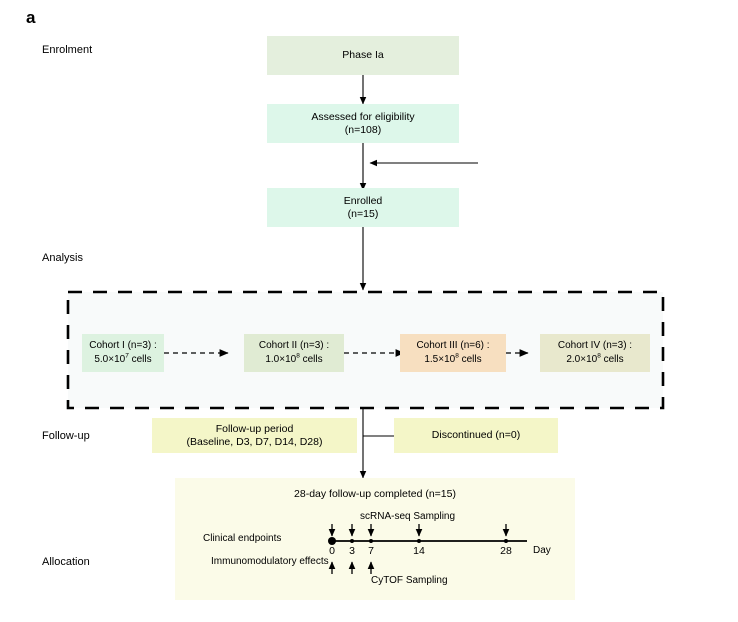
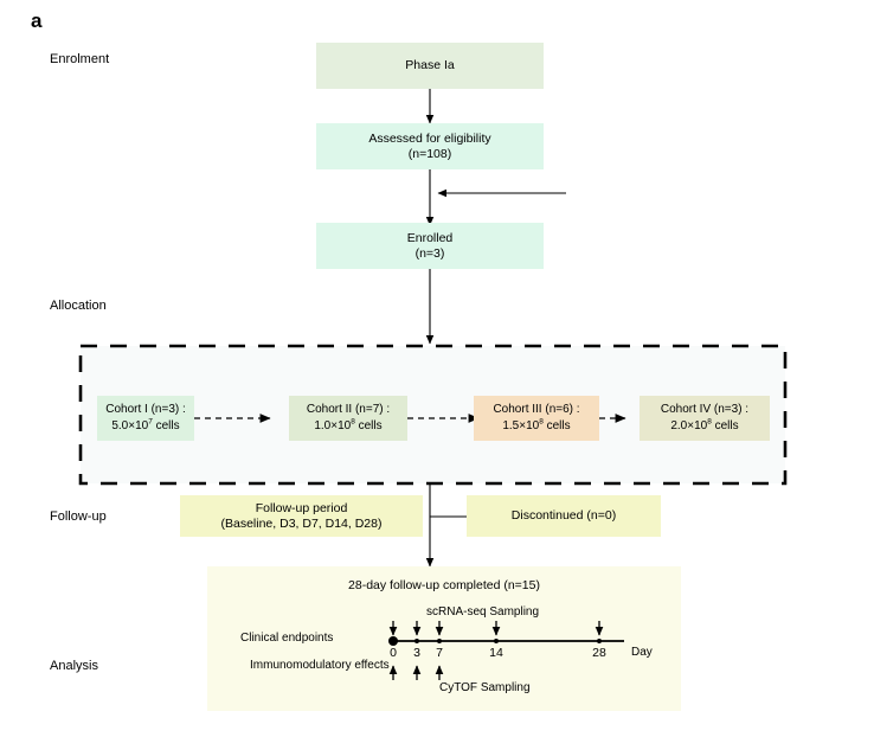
  a
  Enrolment
- Analysis
+ Allocation
  Follow-up
- Allocation
+ Analysis
  Phase Ia
  Assessed for eligibility
  (n=108)
  Enrolled
- (n=15)
+ (n=3)
  Cohort I (n=3) :
  5.0×10 cells
- Cohort II (n=3) :
+ Cohort II (n=7) :
  1.0×10 cells
  Cohort III (n=6) :
  1.5×10 cells
  Cohort IV (n=3) :
  2.0×10 cells
  Follow-up period
  (Baseline, D3, D7, D14, D28)
  Discontinued (n=0)
  28-day follow-up completed (n=15)
  Clinical endpoints
  Immunomodulatory effects
  scRNA-seq Sampling
  CyTOF Sampling
  Day
  0
  3
  7
  14
  28
